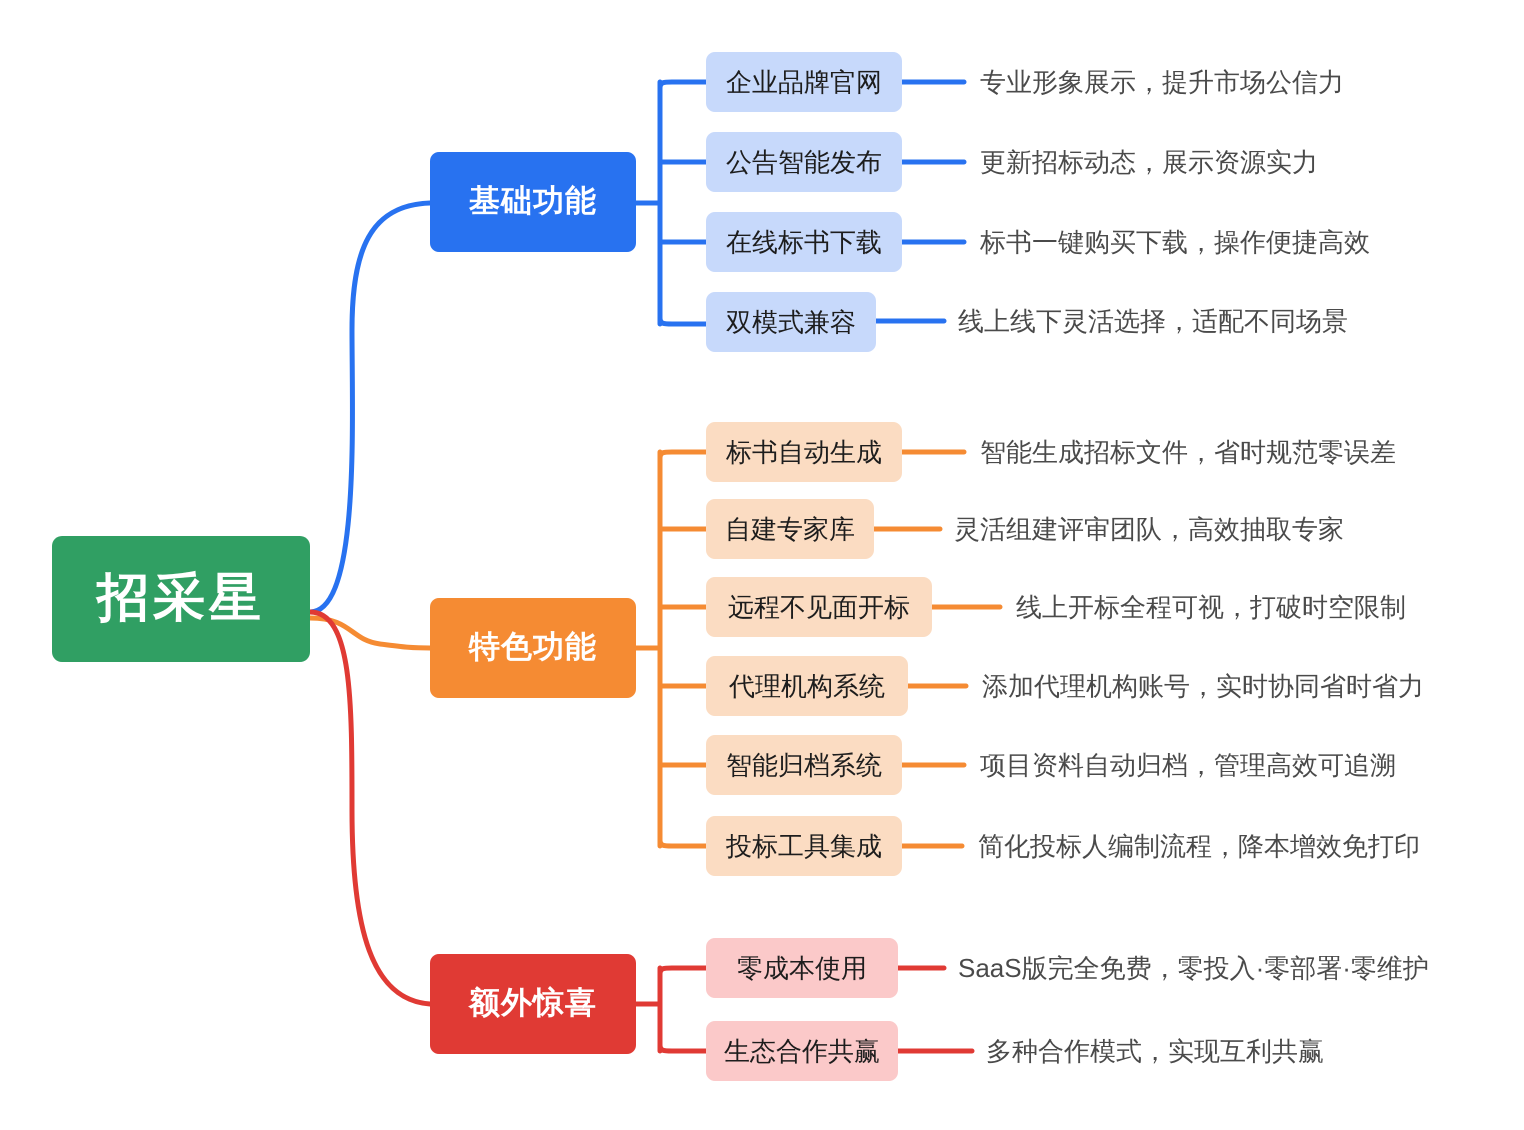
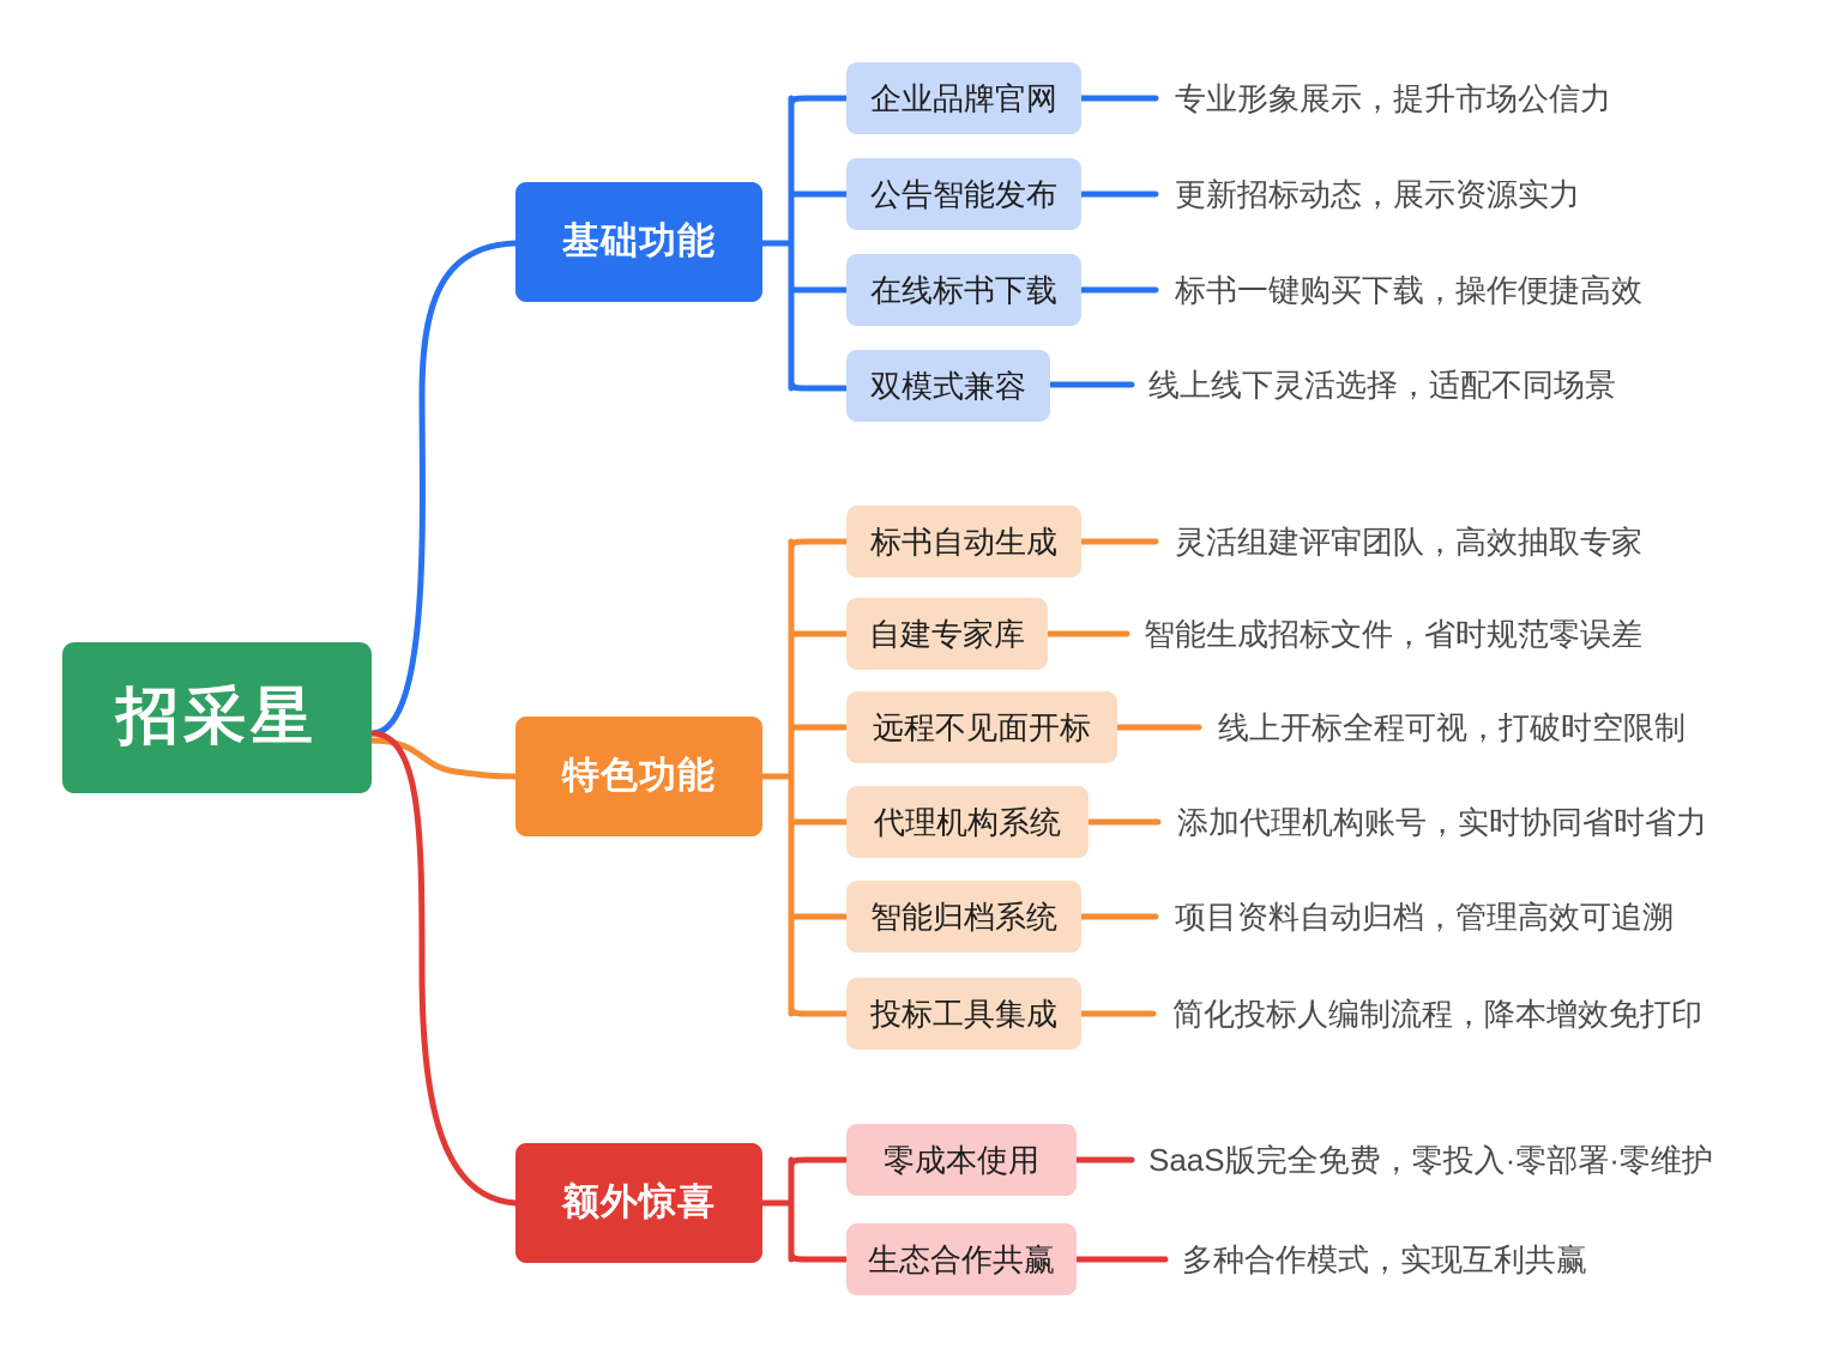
  招采星
  基础功能
  企业品牌官网
  专业形象展示，提升市场公信力
  公告智能发布
  更新招标动态，展示资源实力
  在线标书下载
  标书一键购买下载，操作便捷高效
  双模式兼容
  线上线下灵活选择，适配不同场景
  特色功能
  标书自动生成
- 智能生成招标文件，省时规范零误差
+ 灵活组建评审团队，高效抽取专家
  自建专家库
- 灵活组建评审团队，高效抽取专家
+ 智能生成招标文件，省时规范零误差
  远程不见面开标
  线上开标全程可视，打破时空限制
  代理机构系统
  添加代理机构账号，实时协同省时省力
  智能归档系统
  项目资料自动归档，管理高效可追溯
  投标工具集成
  简化投标人编制流程，降本增效免打印
  额外惊喜
  零成本使用
  SaaS版完全免费，零投入·零部署·零维护
  生态合作共赢
  多种合作模式，实现互利共赢
